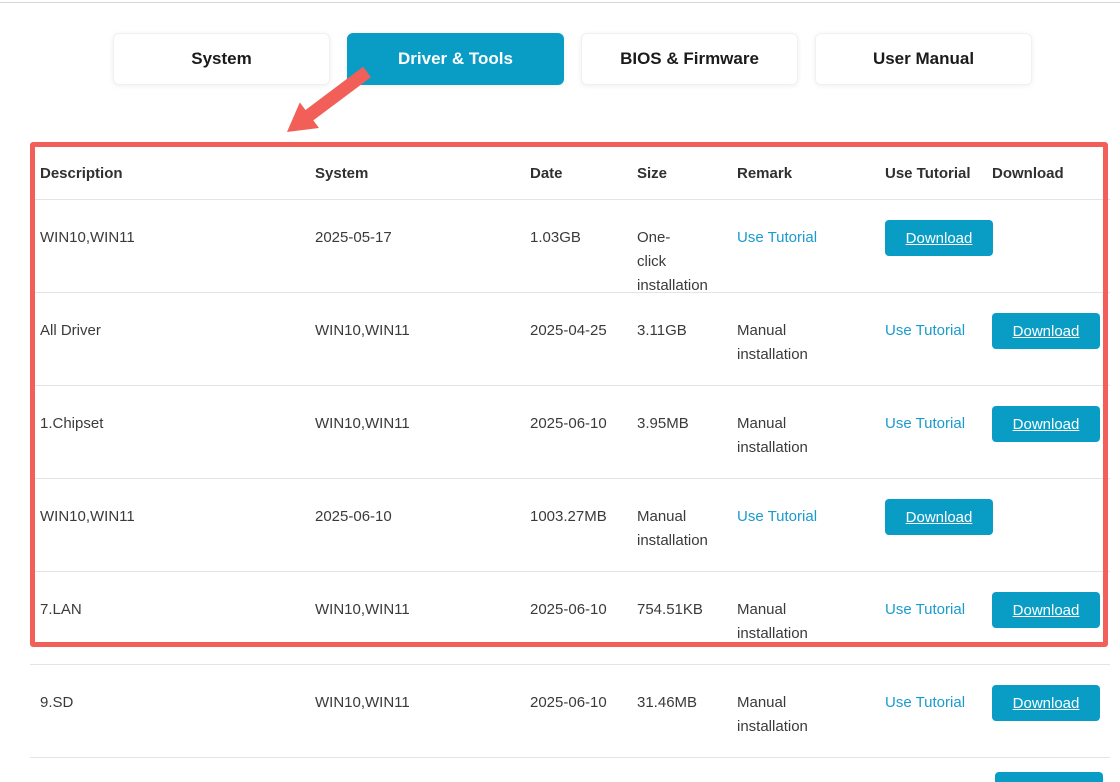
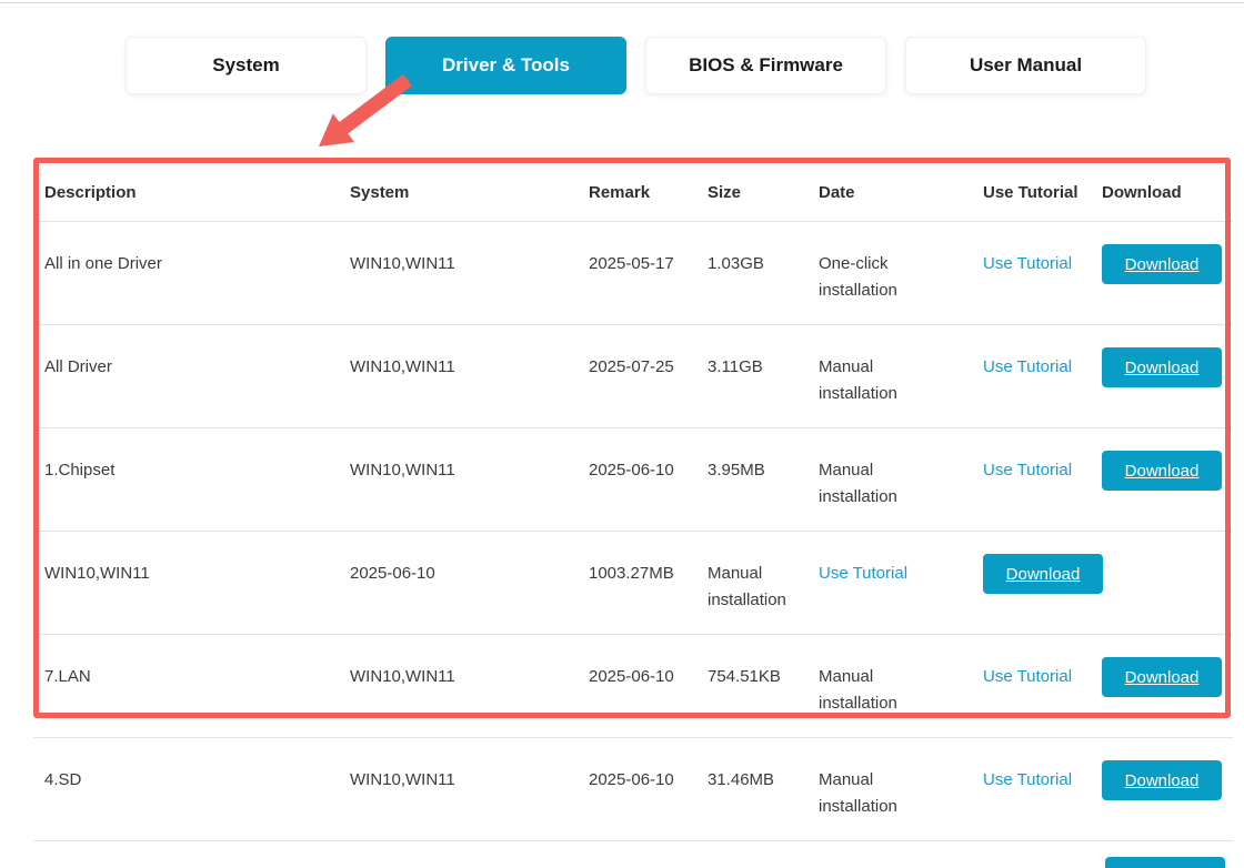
  System
  Driver & Tools
  BIOS & Firmware
  User Manual
  Description
  System
- Date
+ Remark
  Size
- Remark
+ Date
  Use Tutorial
  Download
+ All in one Driver
  WIN10,WIN11
  2025-05-17
  1.03GB
  One-click installation
  Use Tutorial
  Download
  All Driver
  WIN10,WIN11
- 2025-04-25
+ 2025-07-25
  3.11GB
  Manual installation
  Use Tutorial
  Download
  1.Chipset
  WIN10,WIN11
  2025-06-10
  3.95MB
  Manual installation
  Use Tutorial
  Download
  WIN10,WIN11
  2025-06-10
  1003.27MB
  Manual installation
  Use Tutorial
  Download
  7.LAN
  WIN10,WIN11
  2025-06-10
  754.51KB
  Manual installation
  Use Tutorial
  Download
- 9.SD
+ 4.SD
  WIN10,WIN11
  2025-06-10
  31.46MB
  Manual installation
  Use Tutorial
  Download
